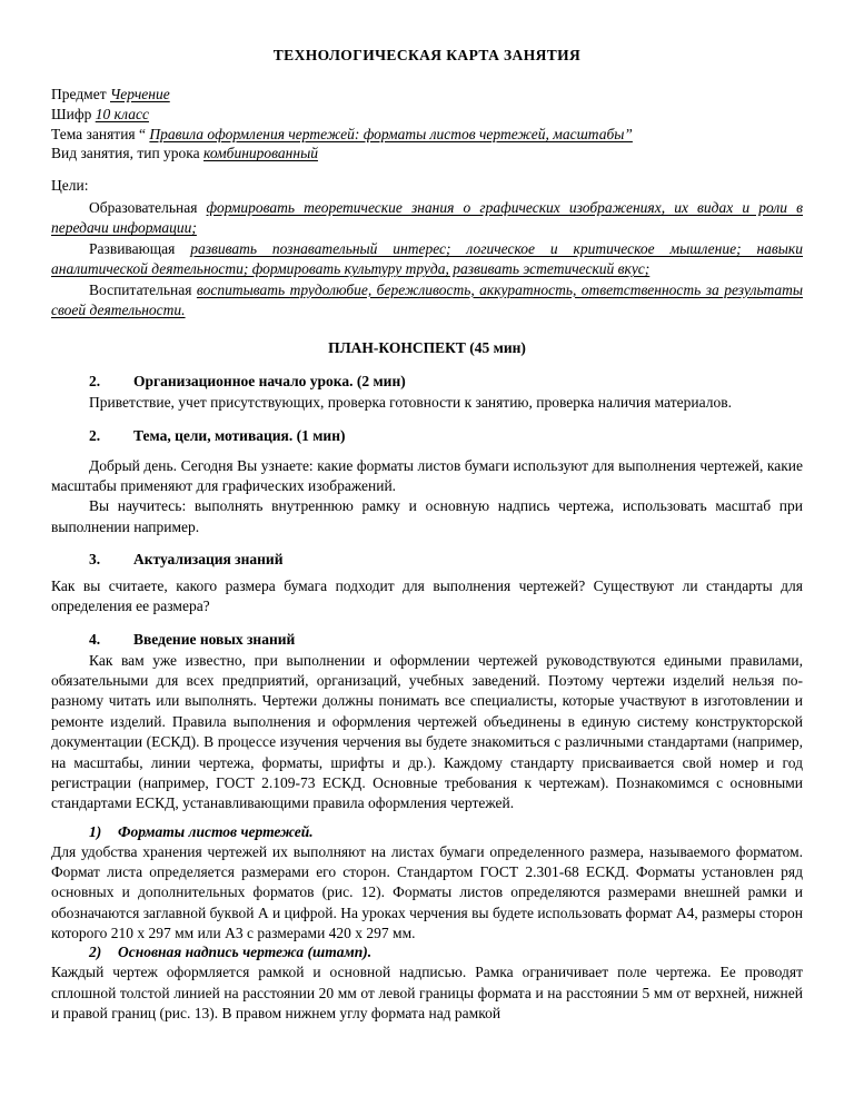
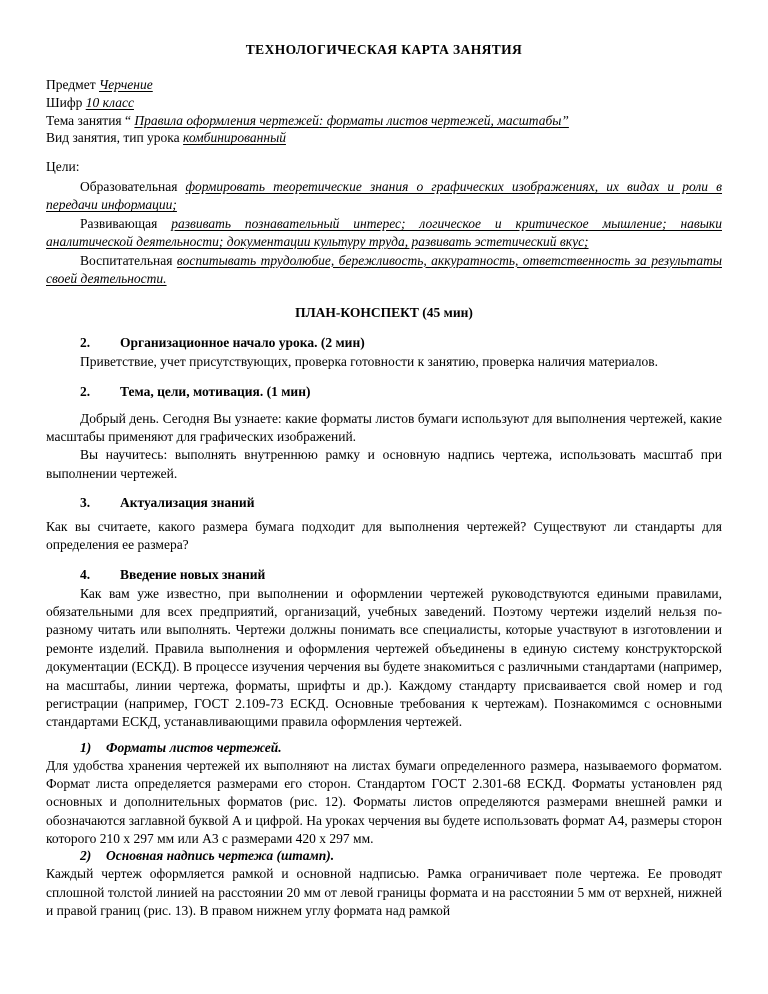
  ТЕХНОЛОГИЧЕСКАЯ КАРТА ЗАНЯТИЯ
  Предмет Черчение
  Шифр 10 класс
  Тема занятия “ Правила оформления чертежей: форматы листов чертежей, масштабы”
  Вид занятия, тип урока комбинированный
  Цели:
  Образовательная формировать теоретические знания о графических изображениях, их видах и роли в передачи информации;
- Развивающая развивать познавательный интерес; логическое и критическое мышление; навыки аналитической деятельности; формировать культуру труда, развивать эстетический вкус;
+ Развивающая развивать познавательный интерес; логическое и критическое мышление; навыки аналитической деятельности; документации культуру труда, развивать эстетический вкус;
  Воспитательная воспитывать трудолюбие, бережливость, аккуратность, ответственность за результаты своей деятельности.
  ПЛАН-КОНСПЕКТ (45 мин)
  2. Организационное начало урока. (2 мин)
  Приветствие, учет присутствующих, проверка готовности к занятию, проверка наличия материалов.
  2. Тема, цели, мотивация. (1 мин)
  Добрый день. Сегодня Вы узнаете: какие форматы листов бумаги используют для выполнения чертежей, какие масштабы применяют для графических изображений.
- Вы научитесь: выполнять внутреннюю рамку и основную надпись чертежа, использовать масштаб при выполнении например.
+ Вы научитесь: выполнять внутреннюю рамку и основную надпись чертежа, использовать масштаб при выполнении чертежей.
  3. Актуализация знаний
  Как вы считаете, какого размера бумага подходит для выполнения чертежей? Существуют ли стандарты для определения ее размера?
  4. Введение новых знаний
  Как вам уже известно, при выполнении и оформлении чертежей руководствуются едиными правилами, обязательными для всех предприятий, организаций, учебных заведений. Поэтому чертежи изделий нельзя по-разному читать или выполнять. Чертежи должны понимать все специалисты, которые участвуют в изготовлении и ремонте изделий. Правила выполнения и оформления чертежей объединены в единую систему конструкторской документации (ЕСКД). В процессе изучения черчения вы будете знакомиться с различными стандартами (например, на масштабы, линии чертежа, форматы, шрифты и др.). Каждому стандарту присваивается свой номер и год регистрации (например, ГОСТ 2.109-73 ЕСКД. Основные требования к чертежам). Познакомимся с основными стандартами ЕСКД, устанавливающими правила оформления чертежей.
  1) Форматы листов чертежей.
  Для удобства хранения чертежей их выполняют на листах бумаги определенного размера, называемого форматом. Формат листа определяется размерами его сторон. Стандартом ГОСТ 2.301-68 ЕСКД. Форматы установлен ряд основных и дополнительных форматов (рис. 12). Форматы листов определяются размерами внешней рамки и обозначаются заглавной буквой А и цифрой. На уроках черчения вы будете использовать формат А4, размеры сторон которого 210 х 297 мм или А3 с размерами 420 х 297 мм.
  2) Основная надпись чертежа (штамп).
  Каждый чертеж оформляется рамкой и основной надписью. Рамка ограничивает поле чертежа. Ее проводят сплошной толстой линией на расстоянии 20 мм от левой границы формата и на расстоянии 5 мм от верхней, нижней и правой границ (рис. 13). В правом нижнем углу формата над рамкой
